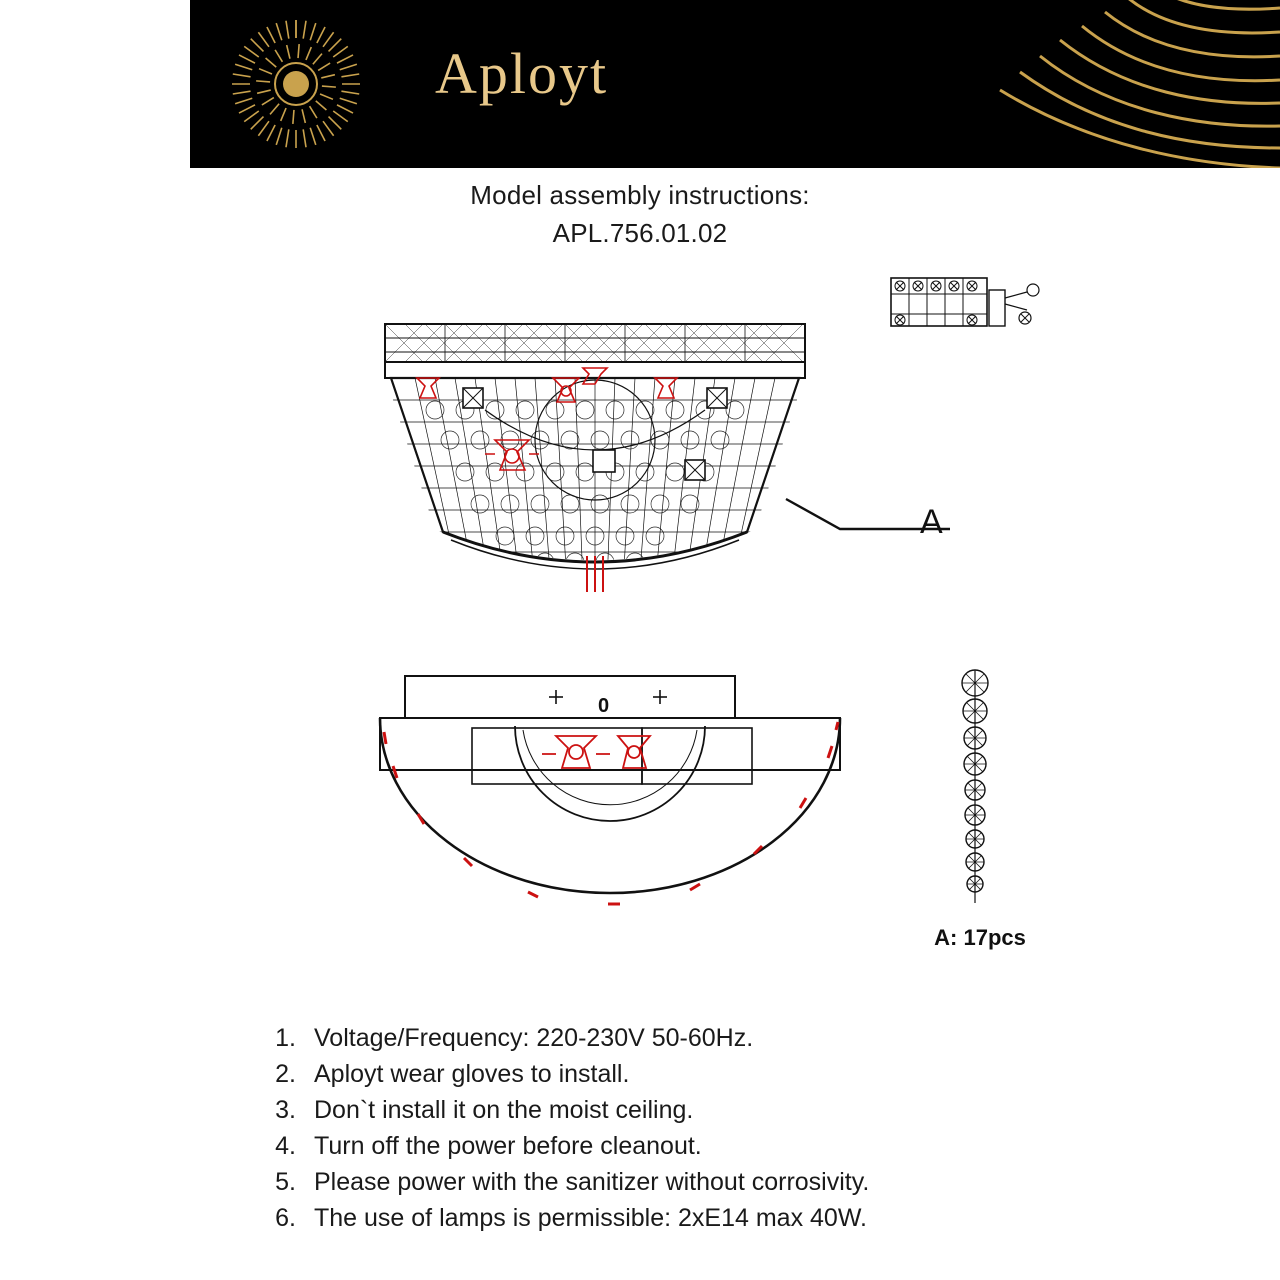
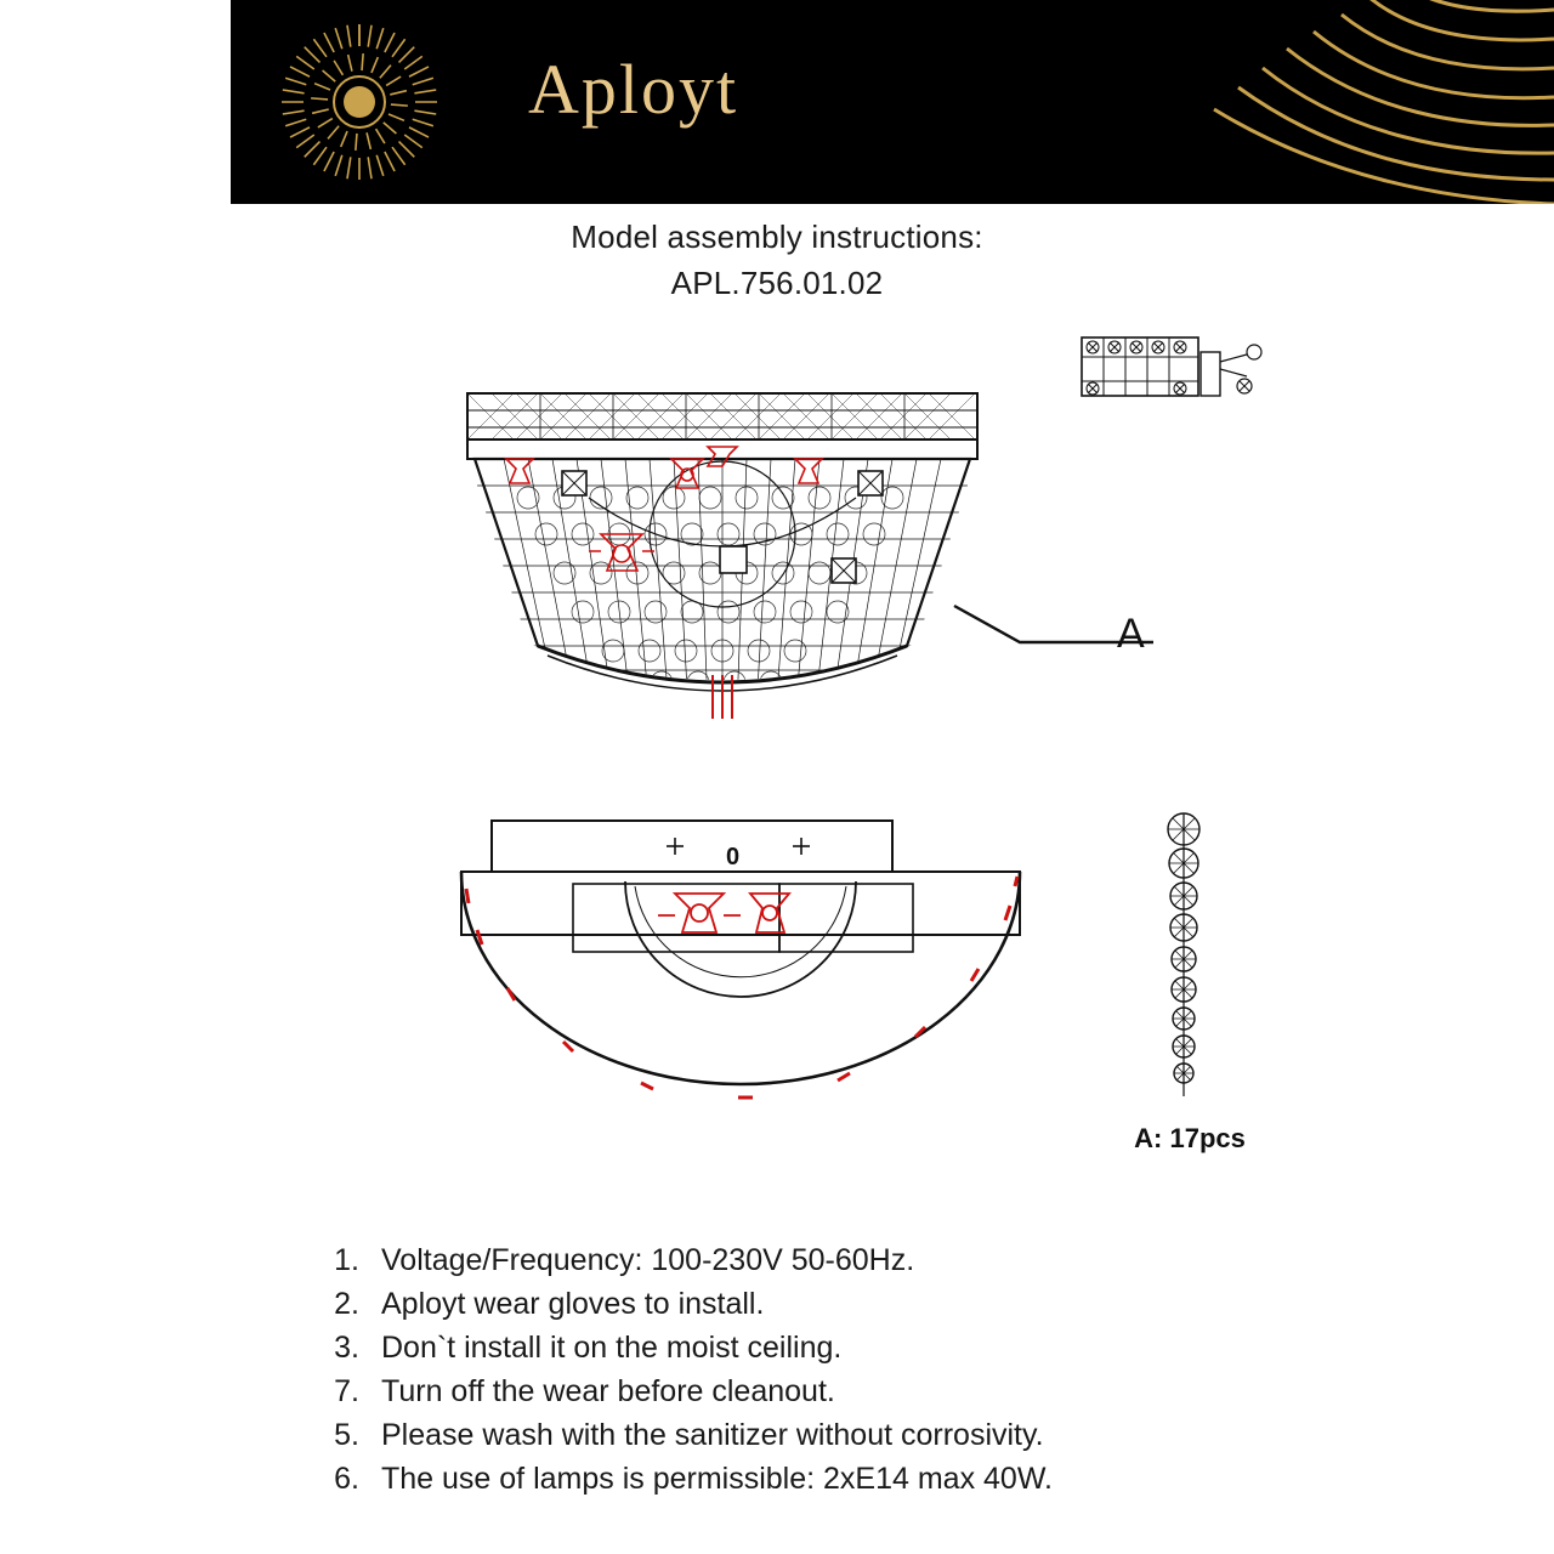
  Aployt
  Model assembly instructions:
  APL.756.01.02
  A
  0
  A: 17pcs
  1.
- Voltage/Frequency: 220-230V 50-60Hz.
+ Voltage/Frequency: 100-230V 50-60Hz.
  2.
  Aployt wear gloves to install.
  3.
  Don`t install it on the moist ceiling.
- 4.
+ 7.
- Turn off the power before cleanout.
+ Turn off the wear before cleanout.
  5.
- Please power with the sanitizer without corrosivity.
+ Please wash with the sanitizer without corrosivity.
  6.
  The use of lamps is permissible: 2xE14 max 40W.
